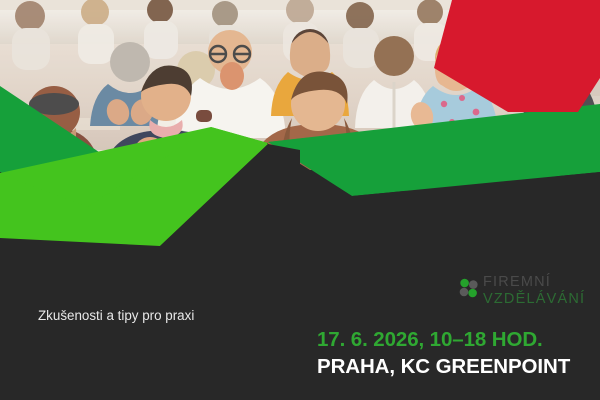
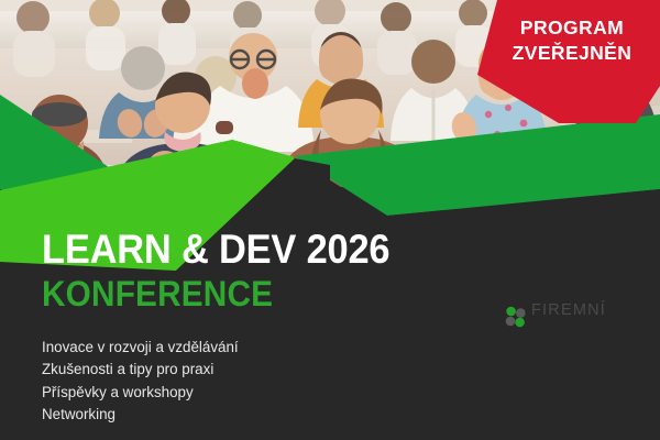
+ PROGRAM
+ ZVEŘEJNĚN
+ LEARN & DEV 2026
+ KONFERENCE
+ Inovace v rozvoji a vzdělávání
  Zkušenosti a tipy pro praxi
+ Příspěvky a workshopy
+ Networking
  FIREMNÍ
- VZDĚLÁVÁNÍ
- 17. 6. 2026, 10–18 HOD.
- PRAHA, KC GREENPOINT
